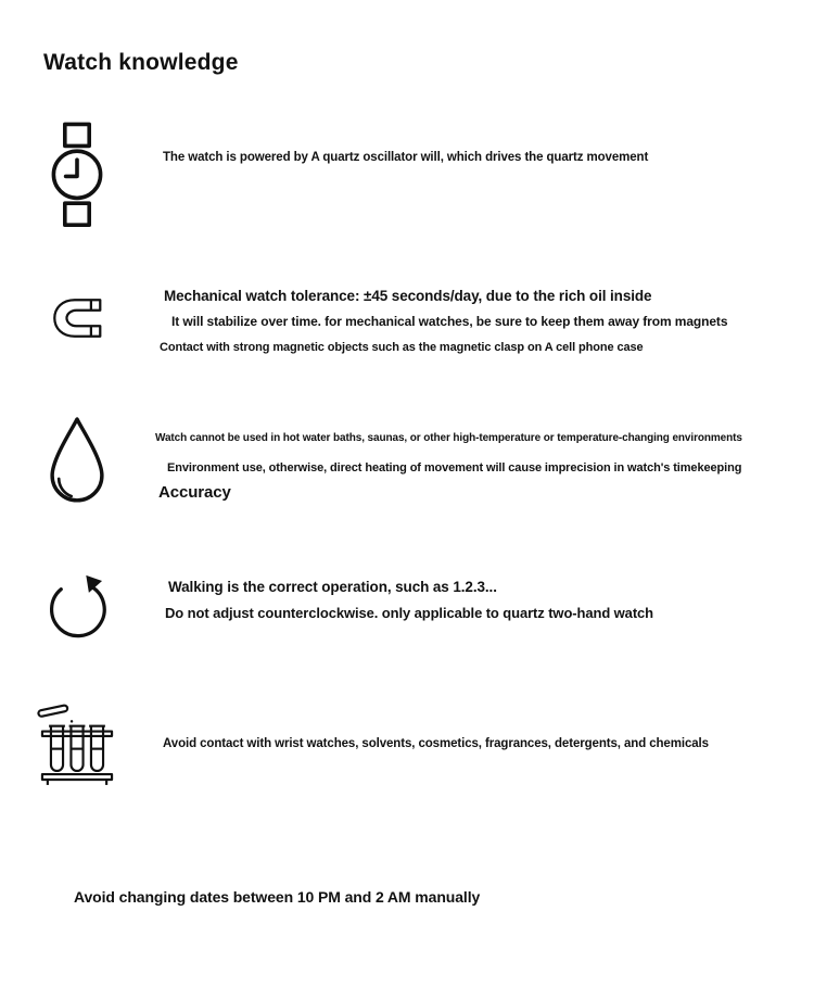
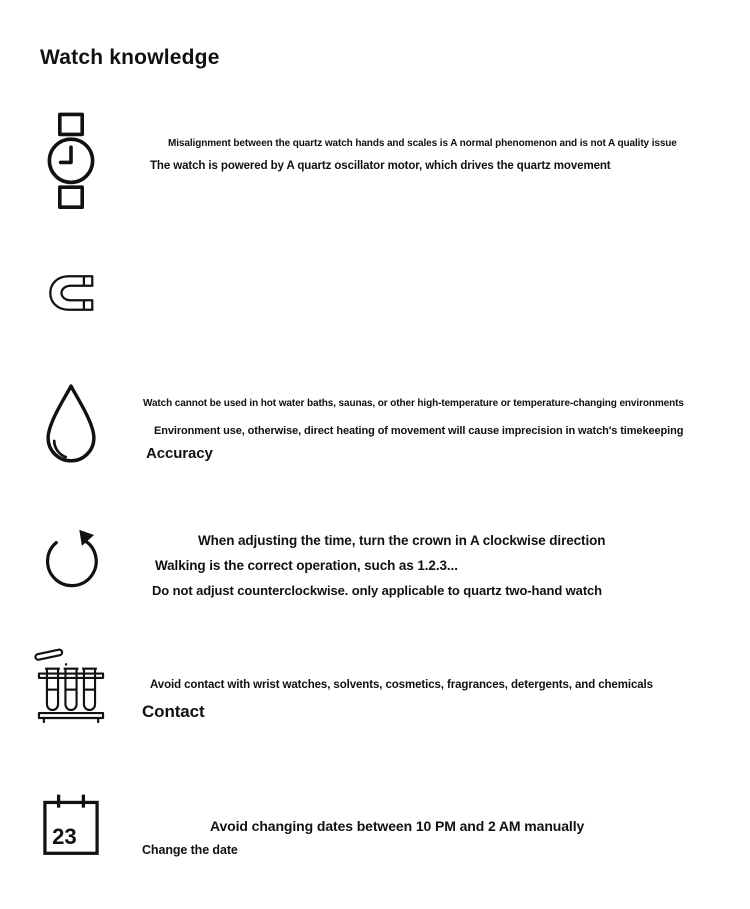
  Watch knowledge
+ Misalignment between the quartz watch hands and scales is A normal phenomenon and is not A quality issue
- The watch is powered by A quartz oscillator will, which drives the quartz movement
+ The watch is powered by A quartz oscillator motor, which drives the quartz movement
- Mechanical watch tolerance: ±45 seconds/day, due to the rich oil inside
- It will stabilize over time. for mechanical watches, be sure to keep them away from magnets
- Contact with strong magnetic objects such as the magnetic clasp on A cell phone case
  Watch cannot be used in hot water baths, saunas, or other high-temperature or temperature-changing environments
  Environment use, otherwise, direct heating of movement will cause imprecision in watch's timekeeping
  Accuracy
+ When adjusting the time, turn the crown in A clockwise direction
  Walking is the correct operation, such as 1.2.3...
  Do not adjust counterclockwise. only applicable to quartz two-hand watch
  Avoid contact with wrist watches, solvents, cosmetics, fragrances, detergents, and chemicals
+ Contact
+ 23
  Avoid changing dates between 10 PM and 2 AM manually
+ Change the date
